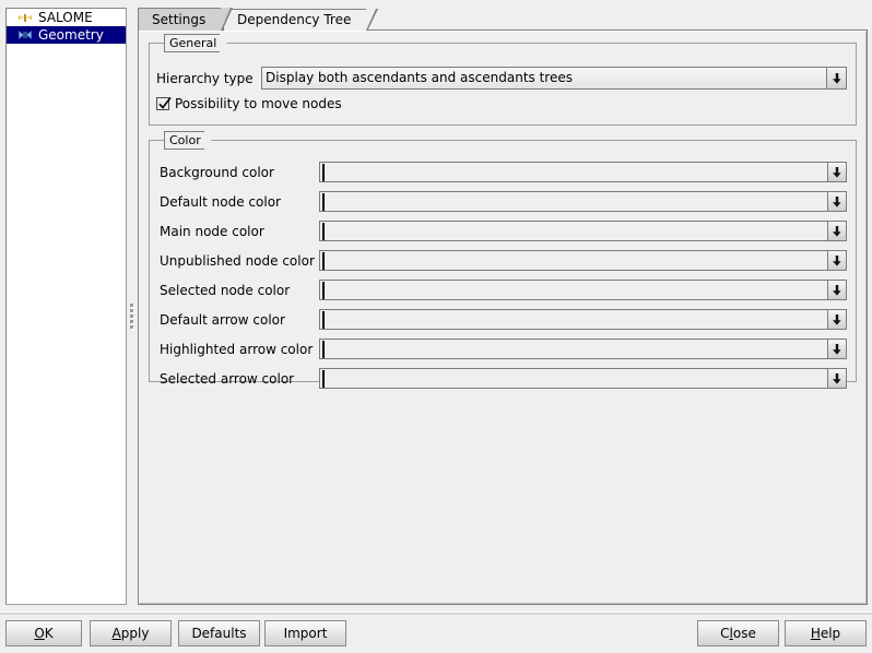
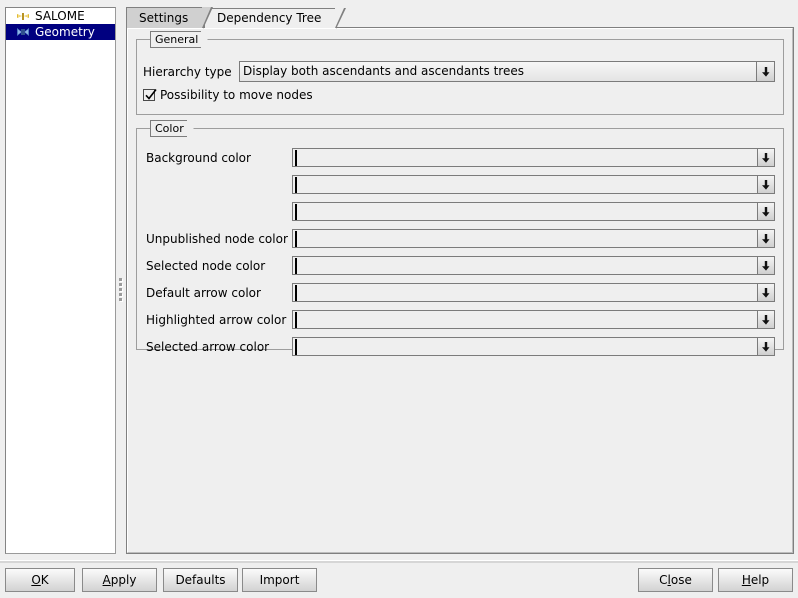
  SALOME
  Geometry
  Settings
  Dependency Tree
  General
  Hierarchy type
  Display both ascendants and ascendants trees
  Possibility to move nodes
  Color
  Background color
- Default node color
- Main node color
  Unpublished node color
  Selected node color
  Default arrow color
  Highlighted arrow color
  Selected arrow color
  OK
  Apply
  Defaults
  Import
  Close
  Help
